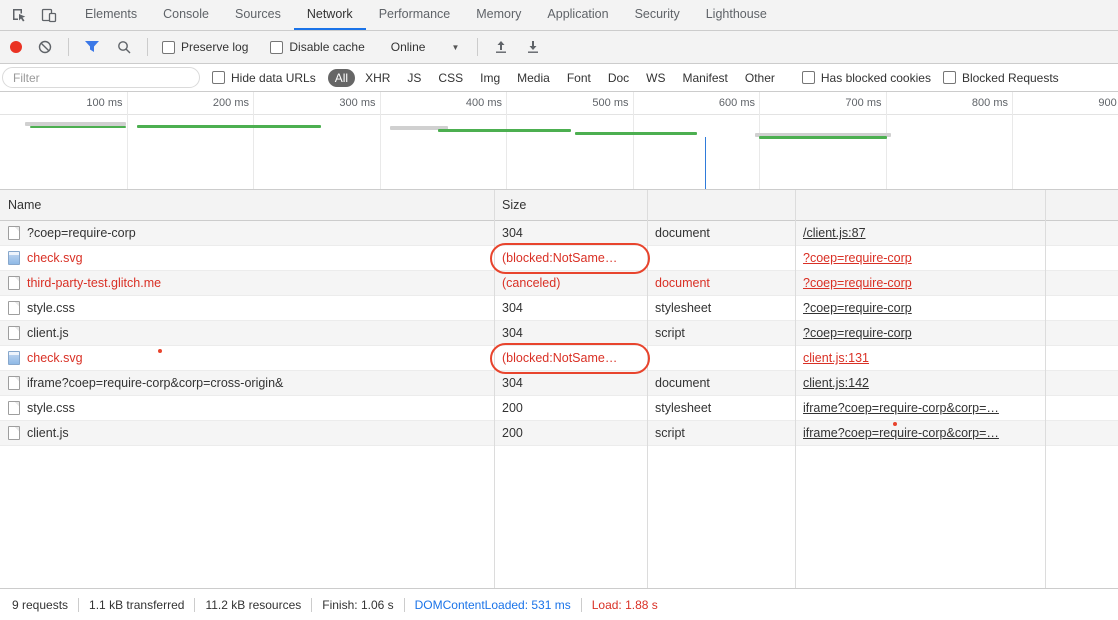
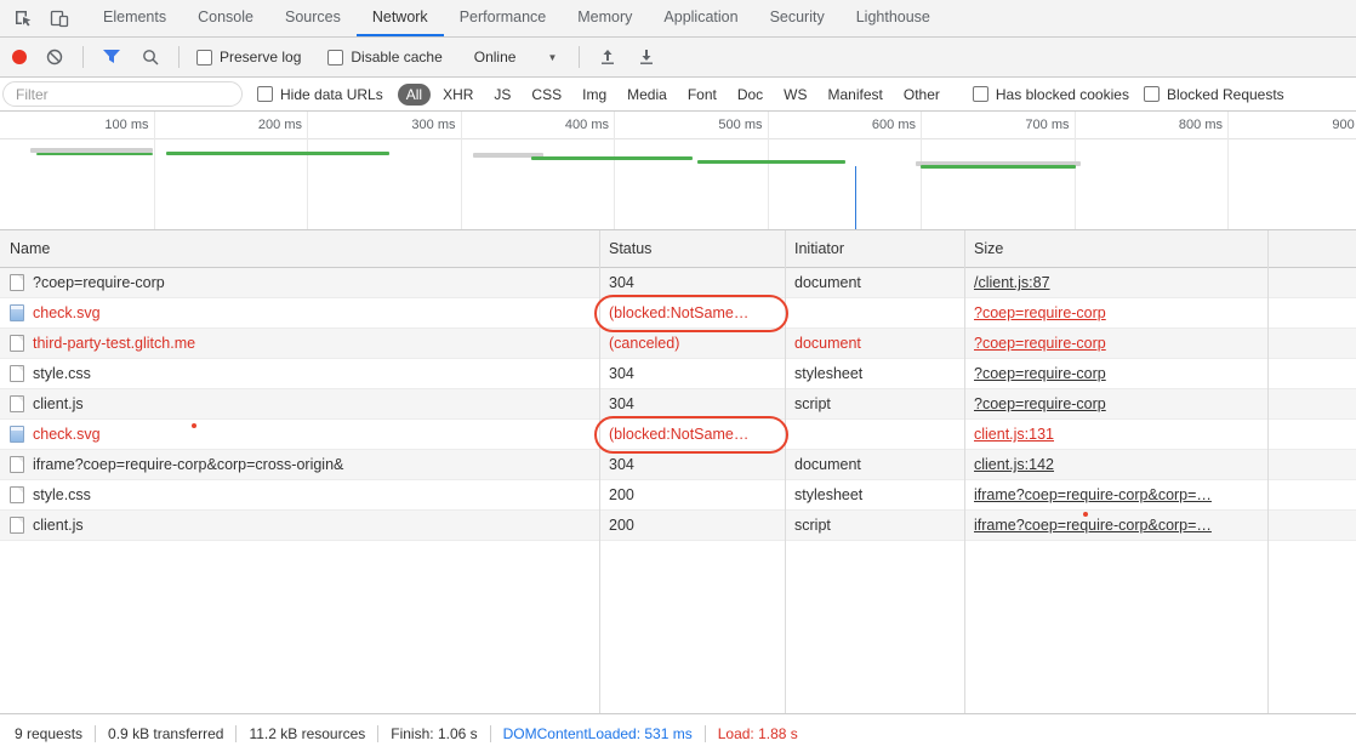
  Elements
  Console
  Sources
  Network
  Performance
  Memory
  Application
  Security
  Lighthouse
  Preserve log
  Disable cache
  Online
  ▼
  Filter
  Hide data URLs
  All
  XHR
  JS
  CSS
  Img
  Media
  Font
  Doc
  WS
  Manifest
  Other
  Has blocked cookies
  Blocked Requests
  100 ms
  200 ms
  300 ms
  400 ms
  500 ms
  600 ms
  700 ms
  800 ms
  Name
+ Status
+ Initiator
  Size
  ?coep=require-corp
  304
  document
  /client.js:87
  check.svg
  (blocked:NotSame…
  ?coep=require-corp
  third-party-test.glitch.me
  (canceled)
  document
  ?coep=require-corp
  style.css
  304
  stylesheet
  ?coep=require-corp
  client.js
  304
  script
  ?coep=require-corp
  check.svg
  (blocked:NotSame…
  client.js:131
  iframe?coep=require-corp&corp=cross-origin&
  304
  document
  client.js:142
  style.css
  200
  stylesheet
  iframe?coep=require-corp&corp=…
  client.js
  200
  script
  iframe?coep=require-corp&corp=…
  9 requests
- 1.1 kB transferred
+ 0.9 kB transferred
  11.2 kB resources
  Finish: 1.06 s
  DOMContentLoaded: 531 ms
  Load: 1.88 s
